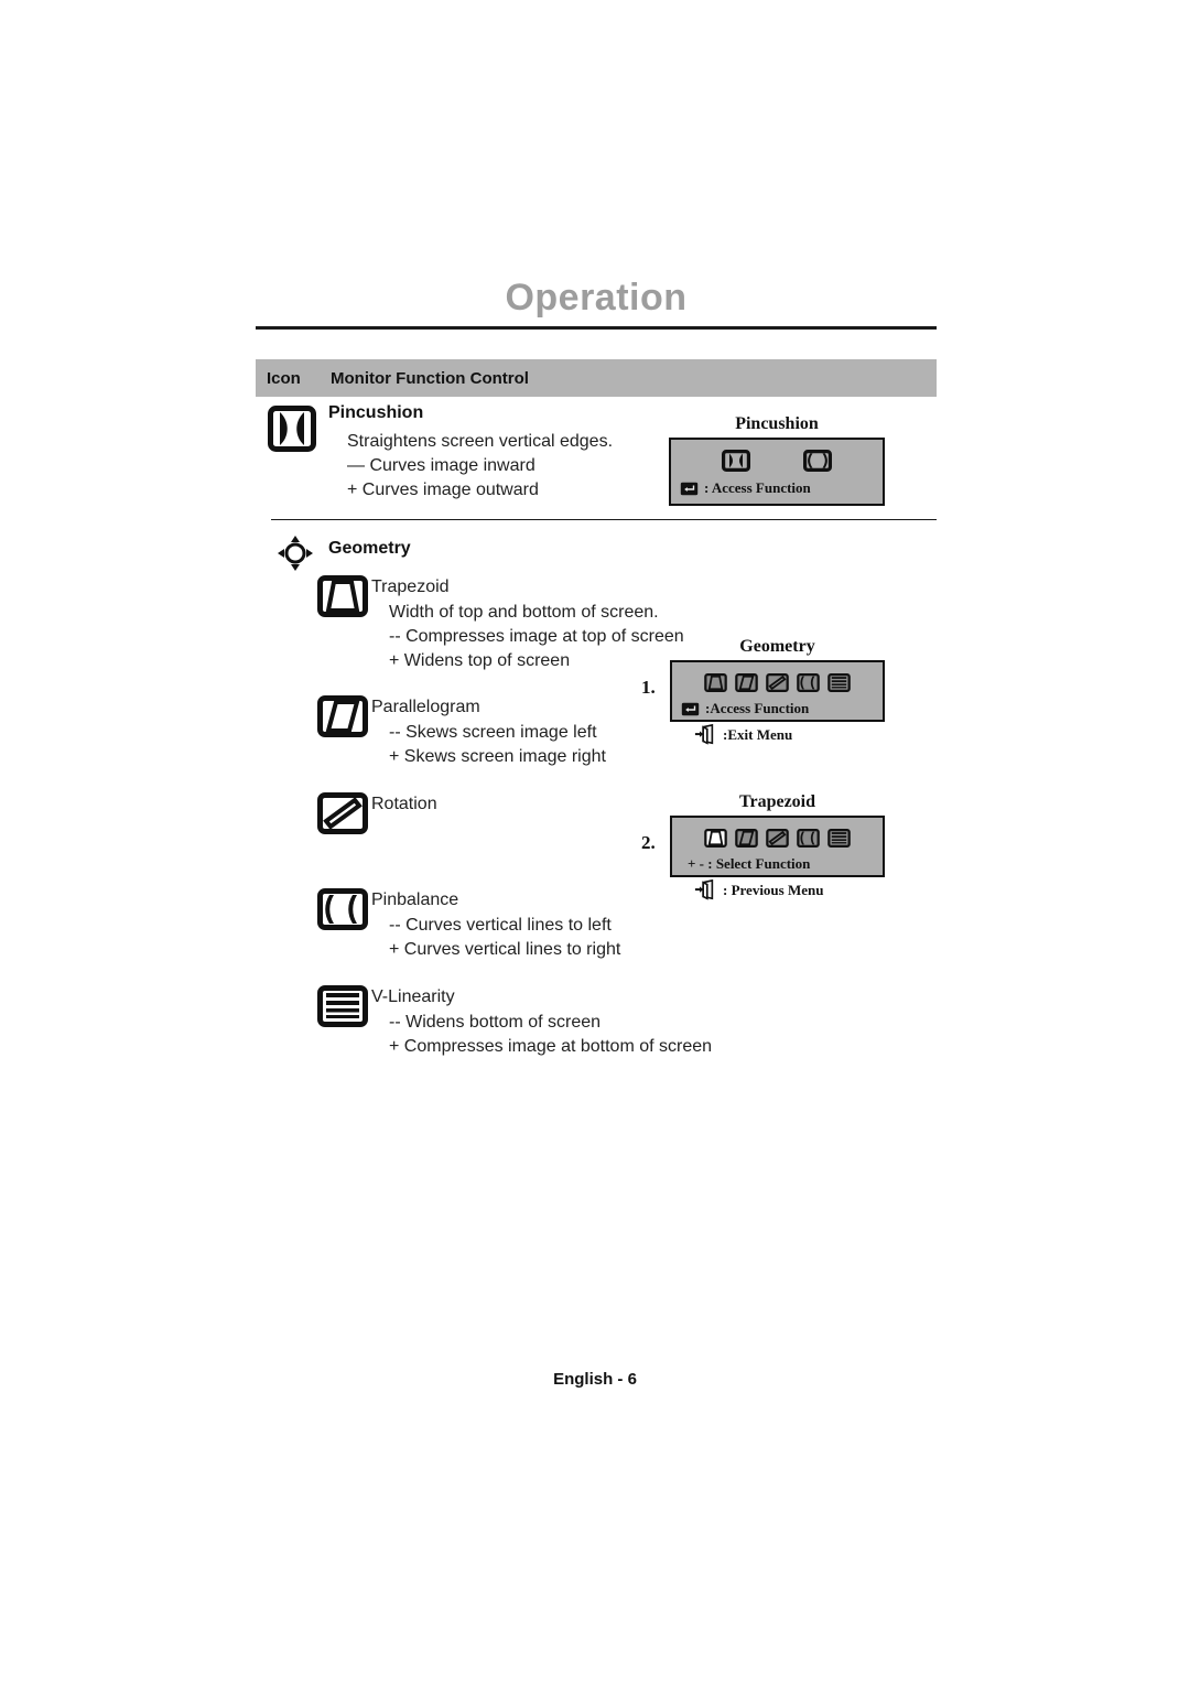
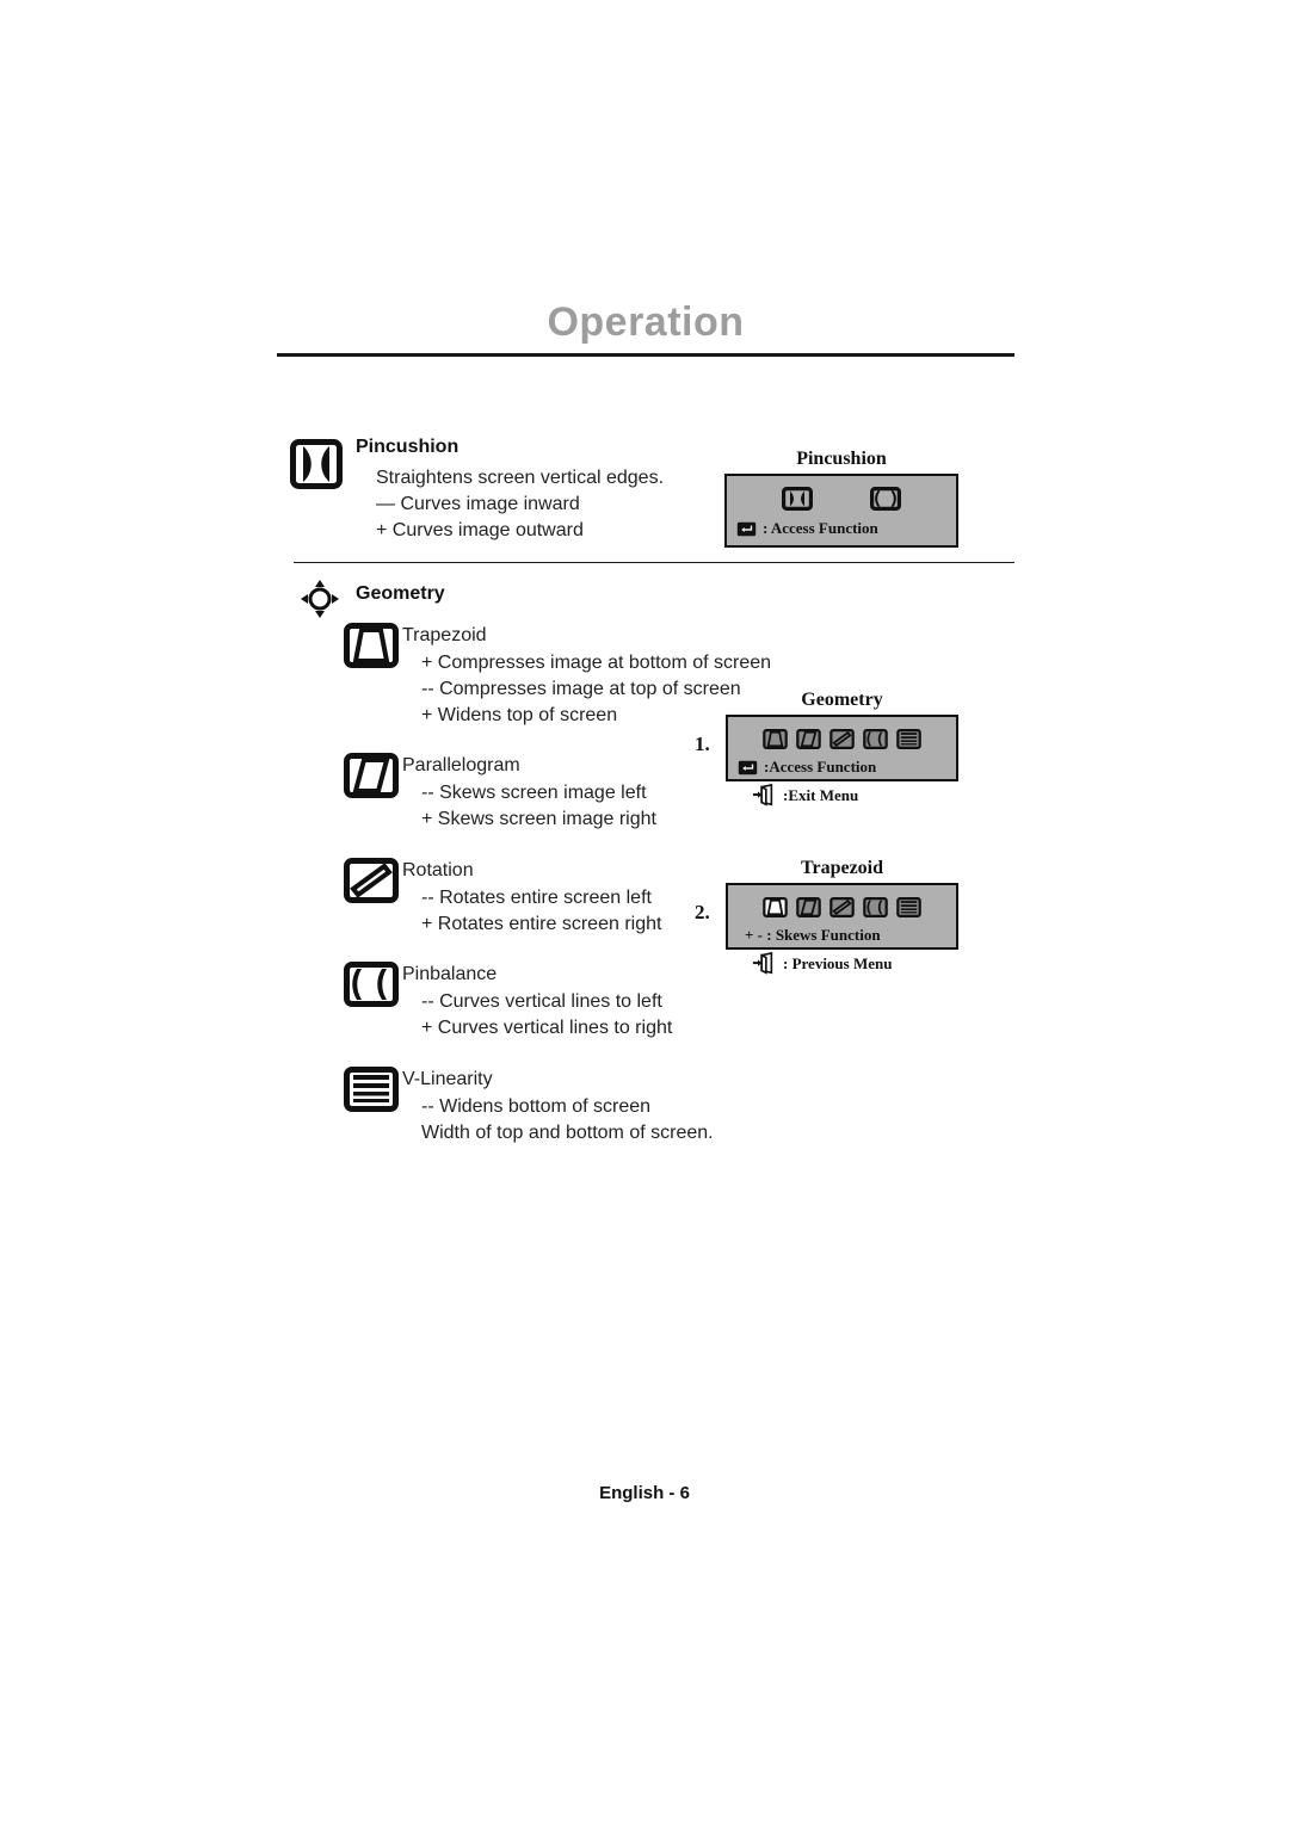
  Operation
- Icon
- Monitor Function Control
  Pincushion
  Straightens screen vertical edges.
  — Curves image inward
  + Curves image outward
  Pincushion
  : Access Function
  Geometry
  Trapezoid
- Width of top and bottom of screen.
+ + Compresses image at bottom of screen
  -- Compresses image at top of screen
  + Widens top of screen
  Parallelogram
  -- Skews screen image left
  + Skews screen image right
  Rotation
+ -- Rotates entire screen left
+ + Rotates entire screen right
  Pinbalance
  -- Curves vertical lines to left
  + Curves vertical lines to right
  V-Linearity
  -- Widens bottom of screen
- + Compresses image at bottom of screen
+ Width of top and bottom of screen.
  Geometry
  1.
  :Access Function
  :Exit Menu
  Trapezoid
  2.
- + - : Select Function
+ + - : Skews Function
  : Previous Menu
  English - 6
